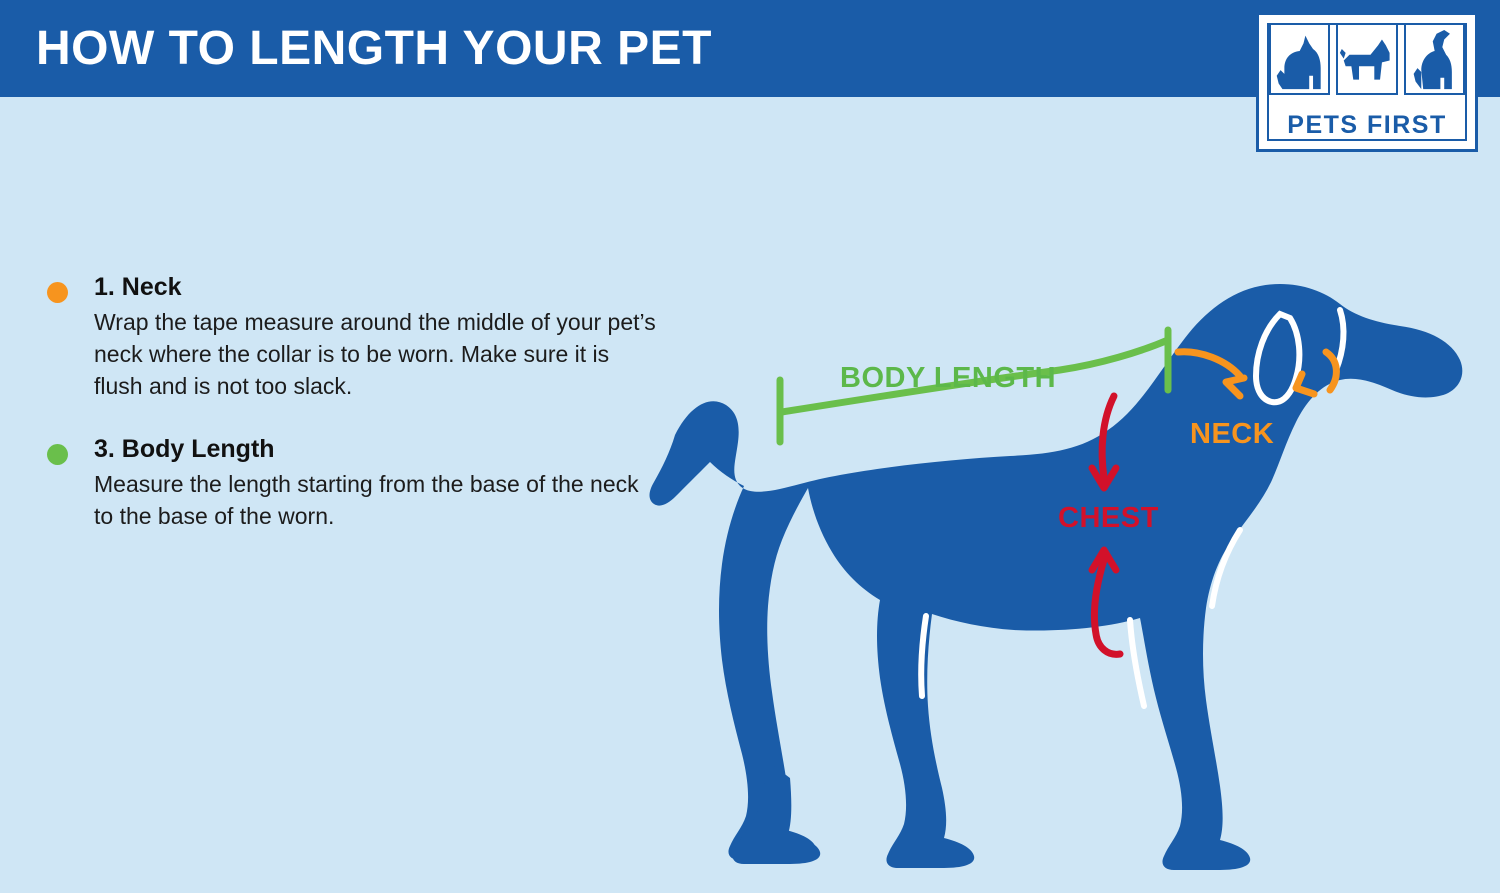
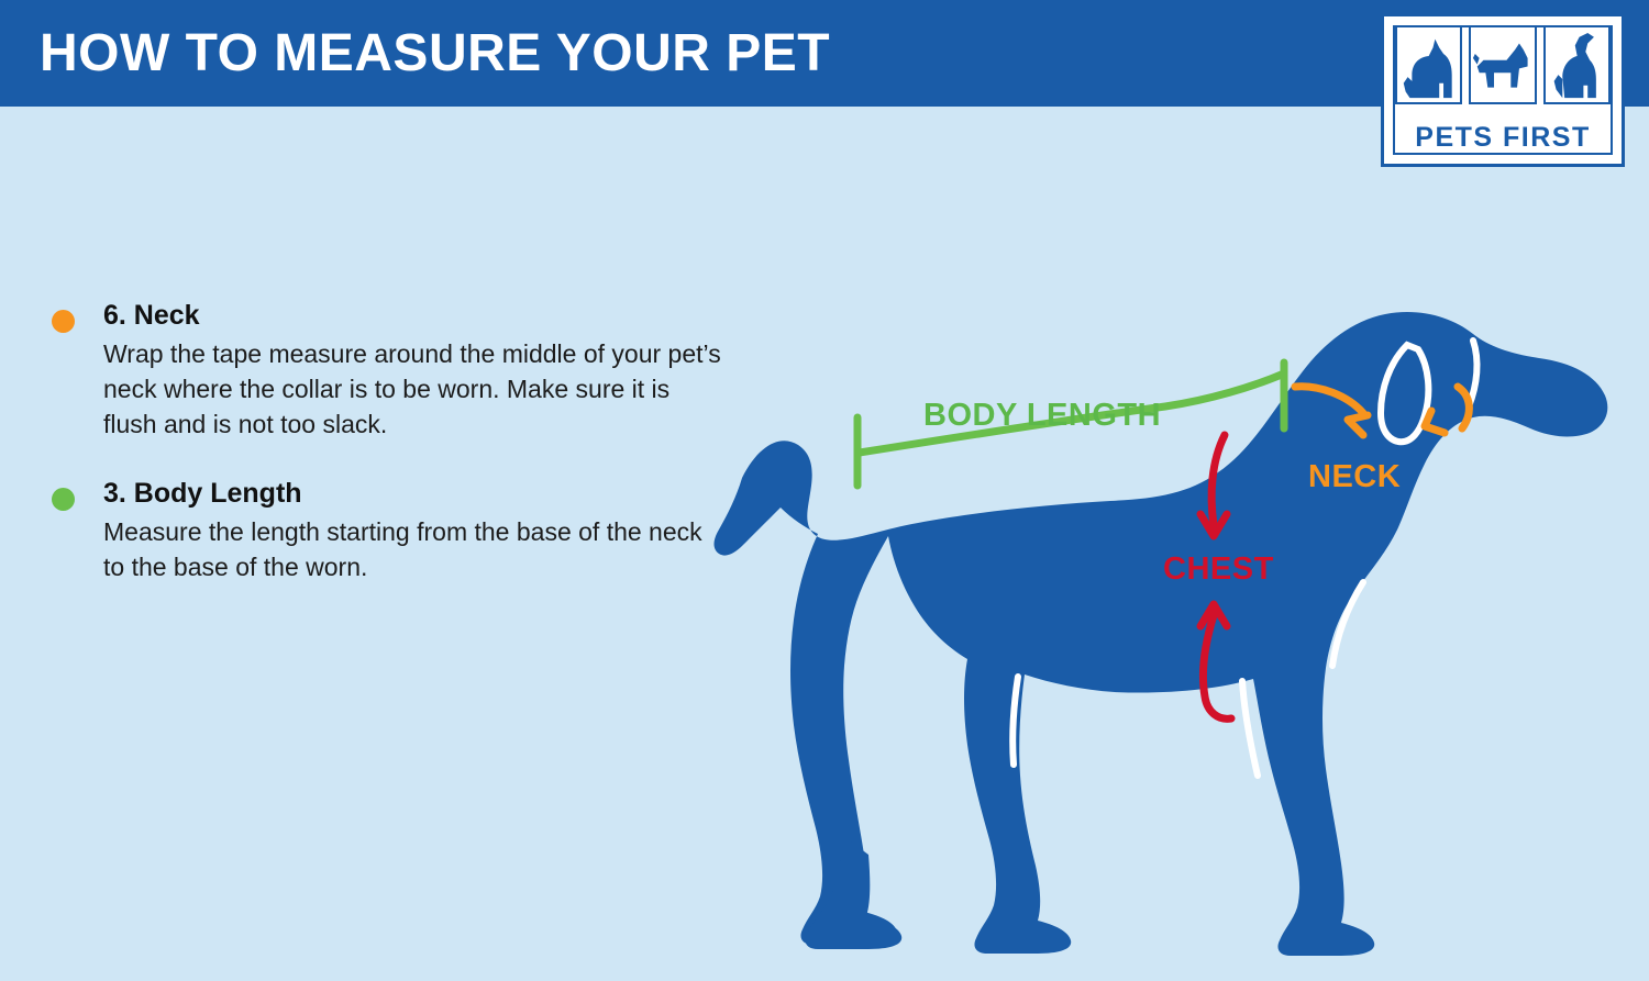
- HOW TO LENGTH YOUR PET
+ HOW TO MEASURE YOUR PET
  PETS FIRST
- 1. Neck
+ 6. Neck
  Wrap the tape measure around the middle of your pet’s neck where the collar is to be worn. Make sure it is flush and is not too slack.
  3. Body Length
  Measure the length starting from the base of the neck to the base of the worn.
  BODY LENGTH
  NECK
  CHEST
